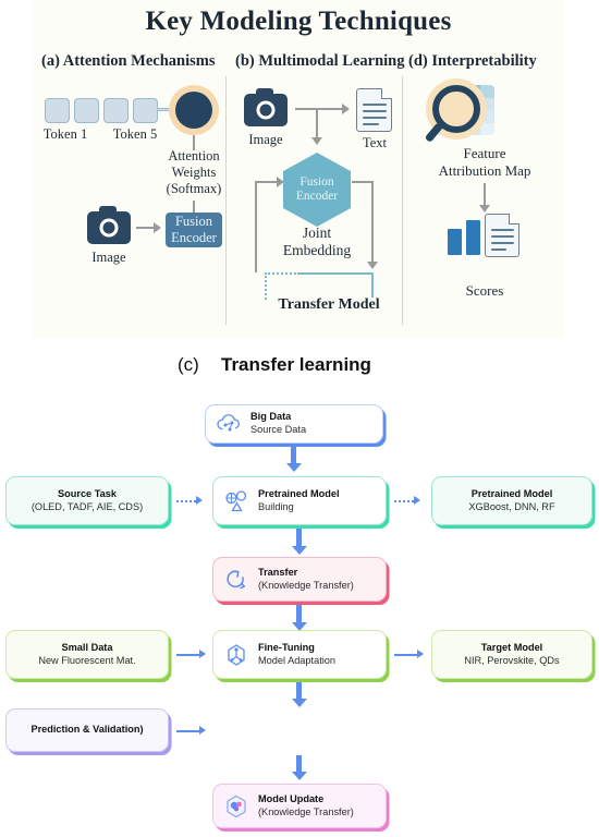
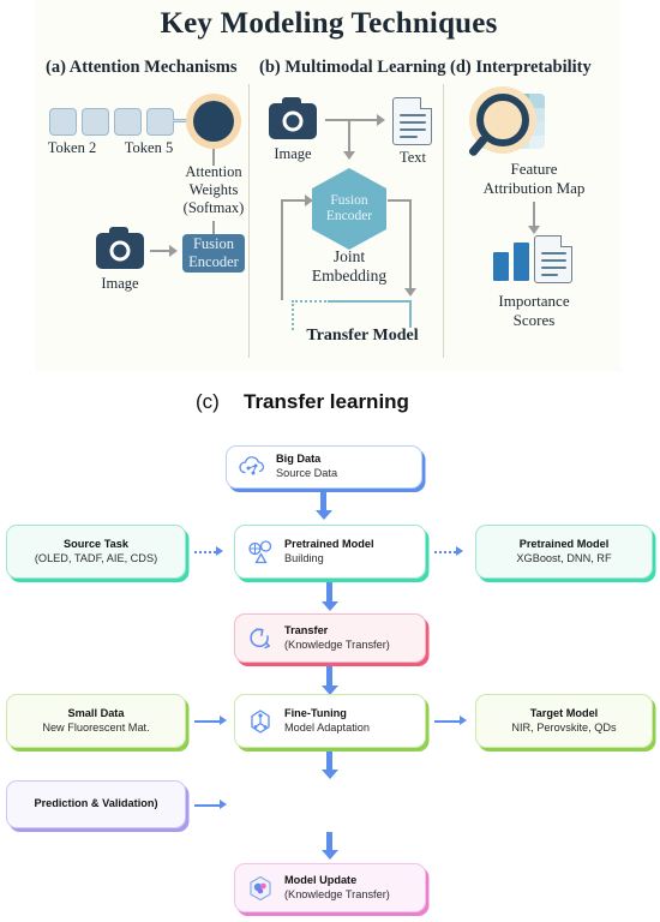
  Key Modeling Techniques
  (a) Attention Mechanisms
  (b) Multimodal Learning
  (d) Interpretability
- Token 1
+ Token 2
  Token 5
  Attention
  Weights
  (Softmax)
  Image
  Fusion
  Encoder
  Image
  Text
  Fusion
  Encoder
  Joint
  Embedding
  Transfer Model
  Feature
  Attribution Map
+ Importance
  Scores
  (c)
  Transfer learning
  Big Data
  Source Data
  Source Task
  (OLED, TADF, AIE, CDS)
  Pretrained Model
  Building
  Pretrained Model
  XGBoost, DNN, RF
  Transfer
  (Knowledge Transfer)
  Small Data
  New Fluorescent Mat.
  Fine-Tuning
  Model Adaptation
  Target Model
  NIR, Perovskite, QDs
  Prediction & Validation)
  Model Update
  (Knowledge Transfer)
